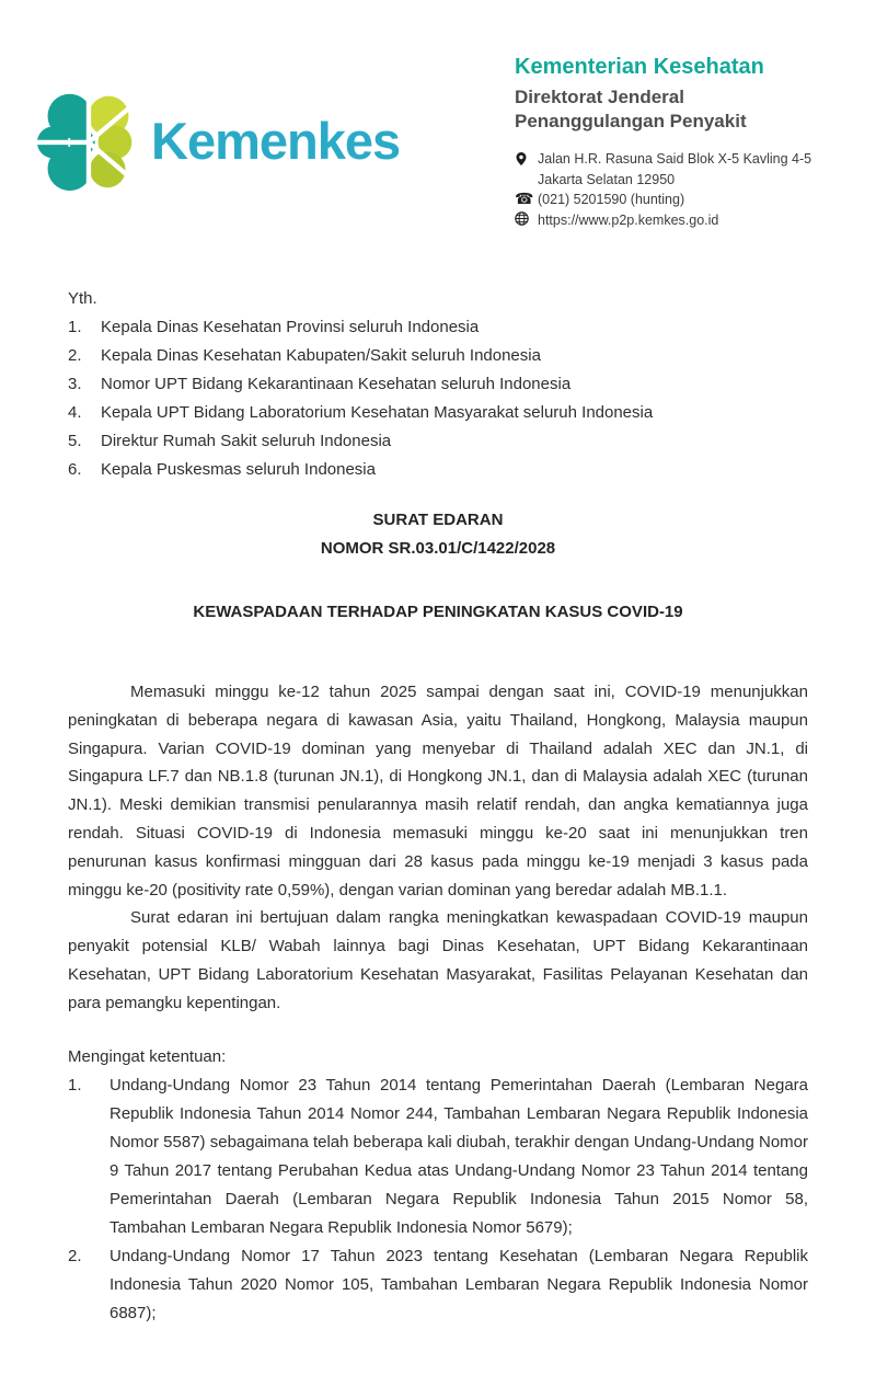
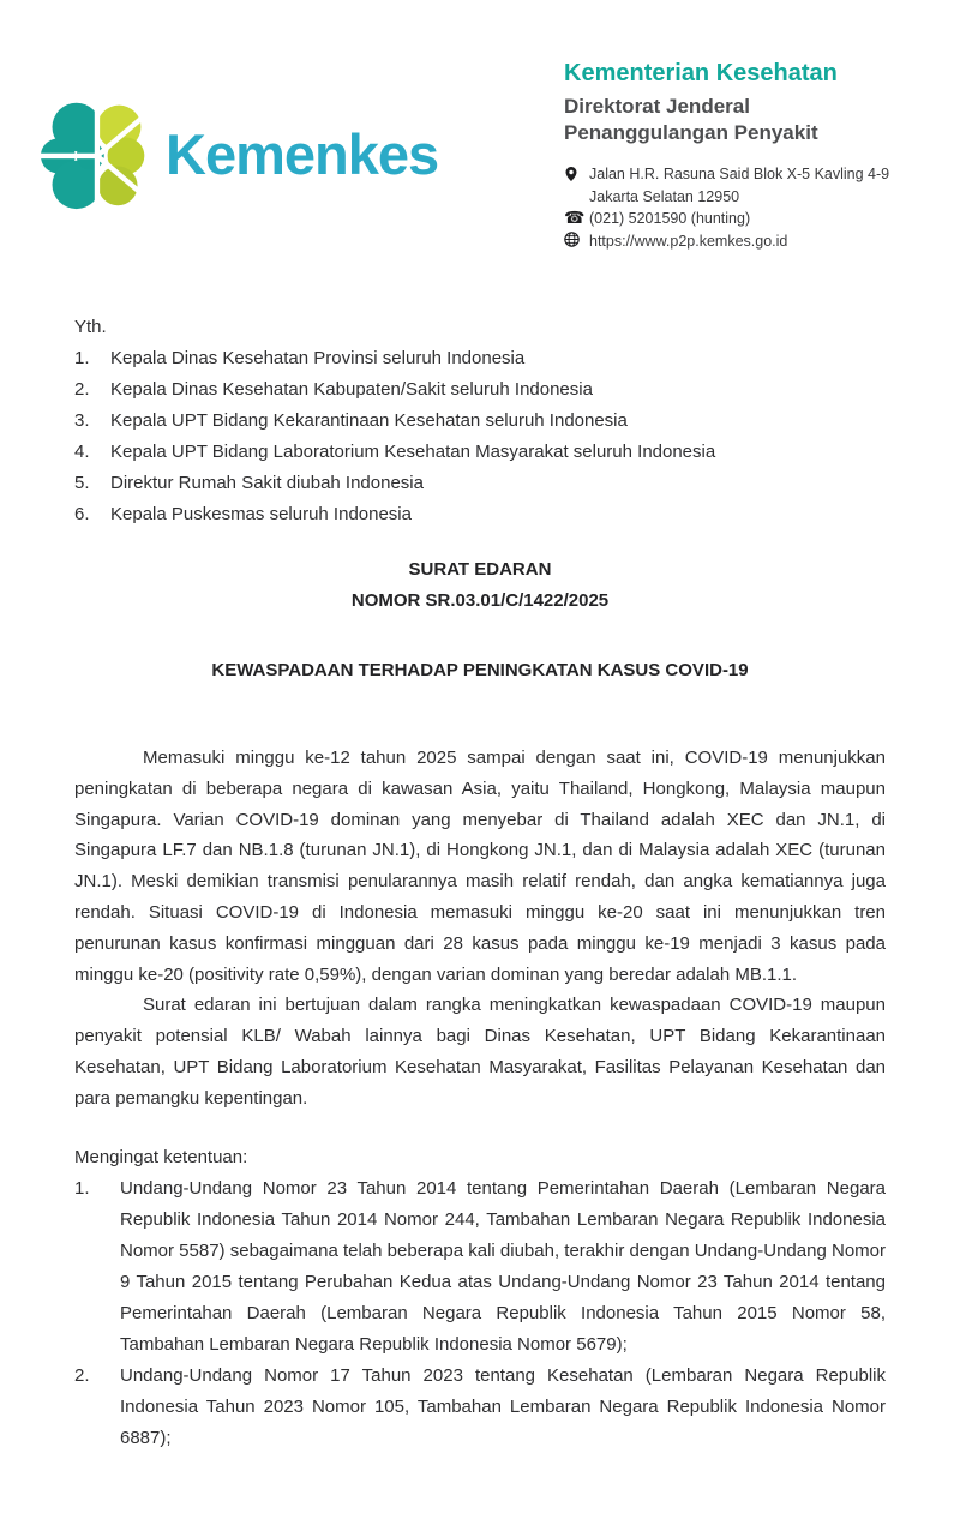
  Kemenkes
  Kementerian Kesehatan
  Direktorat Jenderal
  Penanggulangan Penyakit
- Jalan H.R. Rasuna Said Blok X-5 Kavling 4-5
+ Jalan H.R. Rasuna Said Blok X-5 Kavling 4-9
  Jakarta Selatan 12950
  ☎
  (021) 5201590 (hunting)
  https://www.p2p.kemkes.go.id
  Yth.
  1.
  Kepala Dinas Kesehatan Provinsi seluruh Indonesia
  2.
  Kepala Dinas Kesehatan Kabupaten/Sakit seluruh Indonesia
  3.
- Nomor UPT Bidang Kekarantinaan Kesehatan seluruh Indonesia
+ Kepala UPT Bidang Kekarantinaan Kesehatan seluruh Indonesia
  4.
  Kepala UPT Bidang Laboratorium Kesehatan Masyarakat seluruh Indonesia
  5.
- Direktur Rumah Sakit seluruh Indonesia
+ Direktur Rumah Sakit diubah Indonesia
  6.
  Kepala Puskesmas seluruh Indonesia
  SURAT EDARAN
- NOMOR SR.03.01/C/1422/2028
+ NOMOR SR.03.01/C/1422/2025
  KEWASPADAAN TERHADAP PENINGKATAN KASUS COVID-19
  Memasuki minggu ke-12 tahun 2025 sampai dengan saat ini, COVID-19 menunjukkan peningkatan di beberapa negara di kawasan Asia, yaitu Thailand, Hongkong, Malaysia maupun Singapura. Varian COVID-19 dominan yang menyebar di Thailand adalah XEC dan JN.1, di Singapura LF.7 dan NB.1.8 (turunan JN.1), di Hongkong JN.1, dan di Malaysia adalah XEC (turunan JN.1). Meski demikian transmisi penularannya masih relatif rendah, dan angka kematiannya juga rendah. Situasi COVID-19 di Indonesia memasuki minggu ke-20 saat ini menunjukkan tren penurunan kasus konfirmasi mingguan dari 28 kasus pada minggu ke-19 menjadi 3 kasus pada minggu ke-20 (positivity rate 0,59%), dengan varian dominan yang beredar adalah MB.1.1.
  Surat edaran ini bertujuan dalam rangka meningkatkan kewaspadaan COVID-19 maupun penyakit potensial KLB/ Wabah lainnya bagi Dinas Kesehatan, UPT Bidang Kekarantinaan Kesehatan, UPT Bidang Laboratorium Kesehatan Masyarakat, Fasilitas Pelayanan Kesehatan dan para pemangku kepentingan.
  Mengingat ketentuan:
  1.
- Undang-Undang Nomor 23 Tahun 2014 tentang Pemerintahan Daerah (Lembaran Negara Republik Indonesia Tahun 2014 Nomor 244, Tambahan Lembaran Negara Republik Indonesia Nomor 5587) sebagaimana telah beberapa kali diubah, terakhir dengan Undang-Undang Nomor 9 Tahun 2017 tentang Perubahan Kedua atas Undang-Undang Nomor 23 Tahun 2014 tentang Pemerintahan Daerah (Lembaran Negara Republik Indonesia Tahun 2015 Nomor 58, Tambahan Lembaran Negara Republik Indonesia Nomor 5679);
+ Undang-Undang Nomor 23 Tahun 2014 tentang Pemerintahan Daerah (Lembaran Negara Republik Indonesia Tahun 2014 Nomor 244, Tambahan Lembaran Negara Republik Indonesia Nomor 5587) sebagaimana telah beberapa kali diubah, terakhir dengan Undang-Undang Nomor 9 Tahun 2015 tentang Perubahan Kedua atas Undang-Undang Nomor 23 Tahun 2014 tentang Pemerintahan Daerah (Lembaran Negara Republik Indonesia Tahun 2015 Nomor 58, Tambahan Lembaran Negara Republik Indonesia Nomor 5679);
  2.
- Undang-Undang Nomor 17 Tahun 2023 tentang Kesehatan (Lembaran Negara Republik Indonesia Tahun 2020 Nomor 105, Tambahan Lembaran Negara Republik Indonesia Nomor 6887);
+ Undang-Undang Nomor 17 Tahun 2023 tentang Kesehatan (Lembaran Negara Republik Indonesia Tahun 2023 Nomor 105, Tambahan Lembaran Negara Republik Indonesia Nomor 6887);
